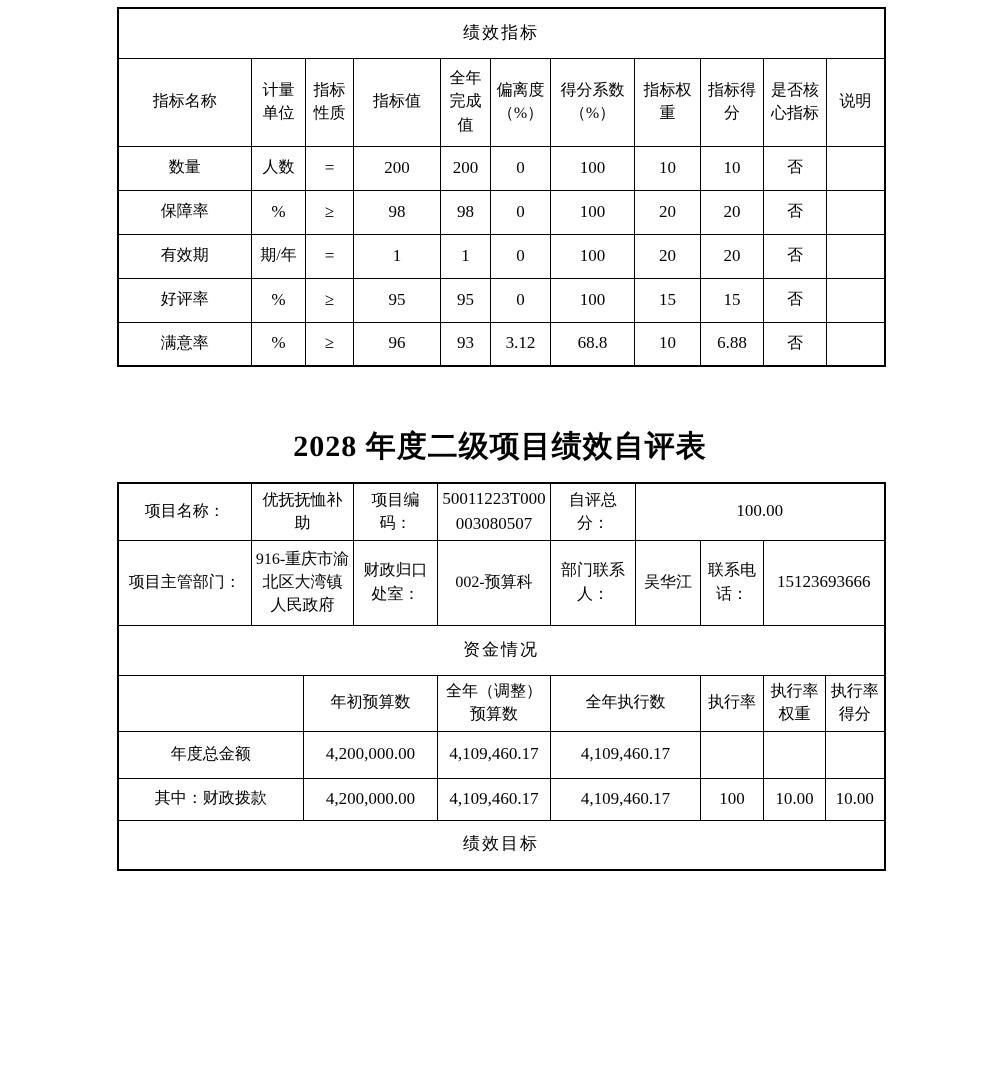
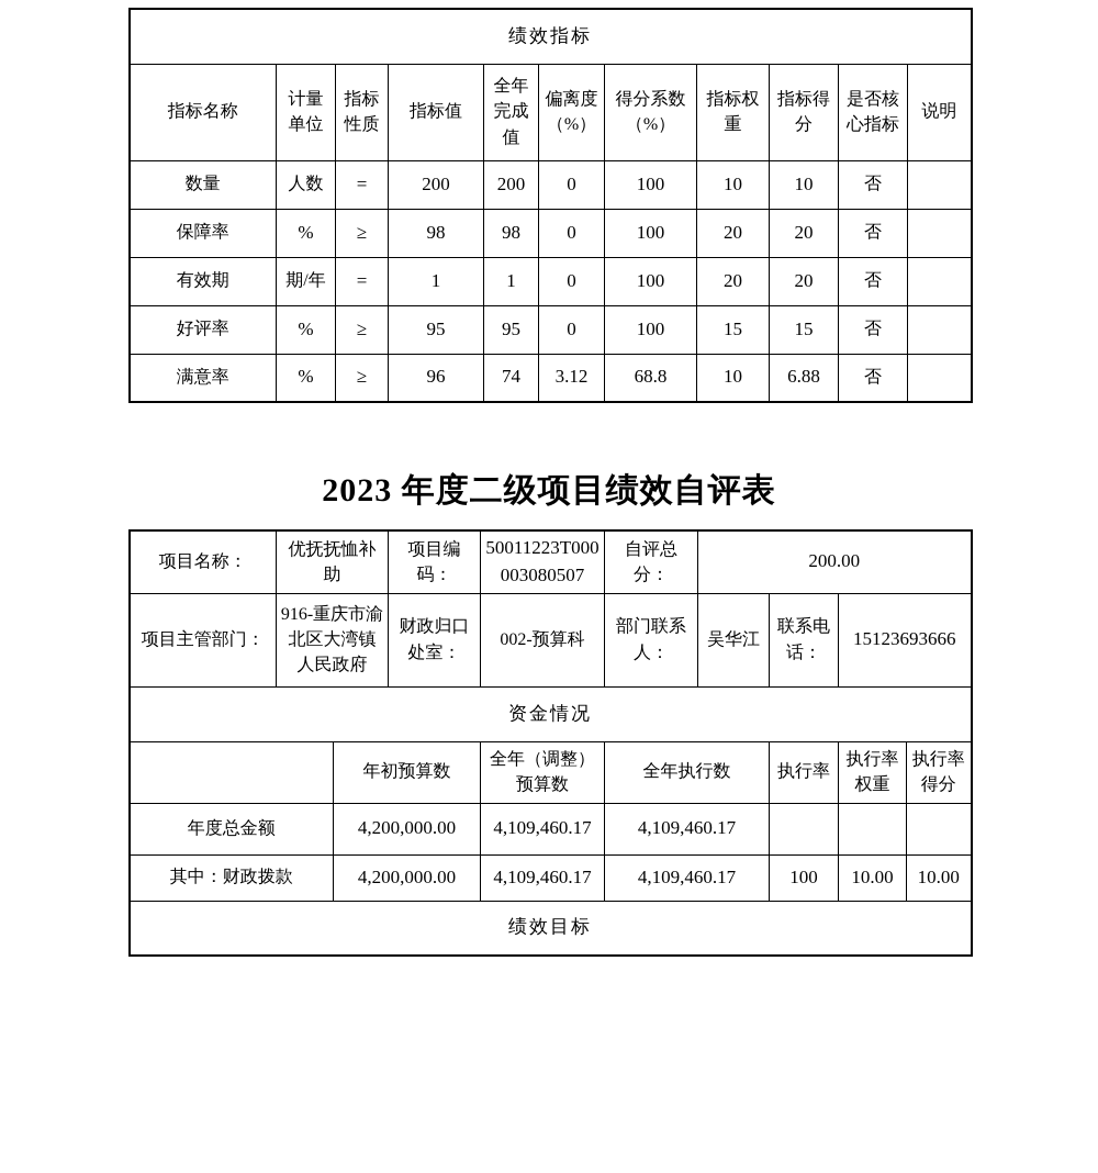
  绩效指标
  指标名称	计量单位	指标性质	指标值	全年完成值	偏离度（%）	得分系数（%）	指标权重	指标得分	是否核心指标	说明
  数量	人数	=	200	200	0	100	10	10	否
  保障率	%	≥	98	98	0	100	20	20	否
  有效期	期/年	=	1	1	0	100	20	20	否
  好评率	%	≥	95	95	0	100	15	15	否
- 满意率	%	≥	96	93	3.12	68.8	10	6.88	否
+ 满意率	%	≥	96	74	3.12	68.8	10	6.88	否
- 2028 年度二级项目绩效自评表
+ 2023 年度二级项目绩效自评表
- 项目名称：	优抚抚恤补助	项目编码：	50011223T000003080507	自评总分：	100.00
+ 项目名称：	优抚抚恤补助	项目编码：	50011223T000003080507	自评总分：	200.00
  项目主管部门：	916-重庆市渝北区大湾镇人民政府	财政归口处室：	002-预算科	部门联系人：	吴华江	联系电话：	15123693666
  资金情况
  	年初预算数	全年（调整）预算数	全年执行数	执行率	执行率权重	执行率得分
  年度总金额	4,200,000.00	4,109,460.17	4,109,460.17
  其中：财政拨款	4,200,000.00	4,109,460.17	4,109,460.17	100	10.00	10.00
  绩效目标
